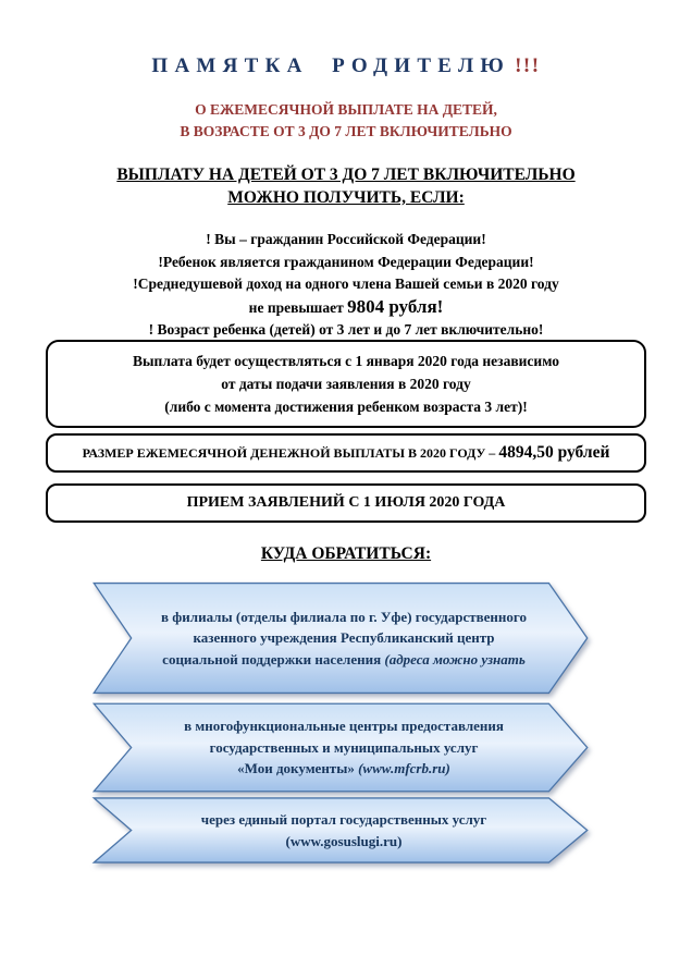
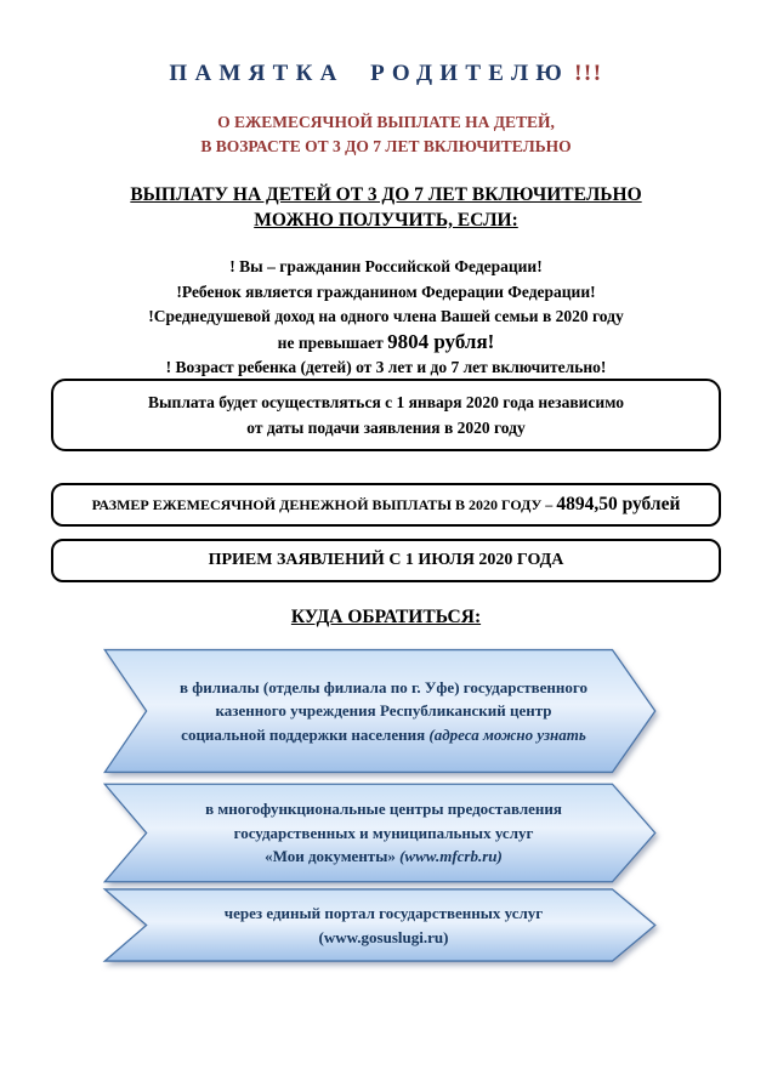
  ПАМЯТКА РОДИТЕЛЮ !!!
  О ЕЖЕМЕСЯЧНОЙ ВЫПЛАТЕ НА ДЕТЕЙ,
  В ВОЗРАСТЕ ОТ 3 ДО 7 ЛЕТ ВКЛЮЧИТЕЛЬНО
  ВЫПЛАТУ НА ДЕТЕЙ ОТ 3 ДО 7 ЛЕТ ВКЛЮЧИТЕЛЬНО
  МОЖНО ПОЛУЧИТЬ, ЕСЛИ:
  ! Вы – гражданин Российской Федерации!
  !Ребенок является гражданином Федерации Федерации!
  !Среднедушевой доход на одного члена Вашей семьи в 2020 году
  не превышает 9804 рубля!
  ! Возраст ребенка (детей) от 3 лет и до 7 лет включительно!
  Выплата будет осуществляться с 1 января 2020 года независимо
  от даты подачи заявления в 2020 году
- (либо с момента достижения ребенком возраста 3 лет)!
  РАЗМЕР ЕЖЕМЕСЯЧНОЙ ДЕНЕЖНОЙ ВЫПЛАТЫ В 2020 ГОДУ – 4894,50 рублей
  ПРИЕМ ЗАЯВЛЕНИЙ С 1 ИЮЛЯ 2020 ГОДА
  КУДА ОБРАТИТЬСЯ:
  в филиалы (отделы филиала по г. Уфе) государственного
  казенного учреждения Республиканский центр
  социальной поддержки населения (адреса можно узнать
  в многофункциональные центры предоставления
  государственных и муниципальных услуг
  «Мои документы» (www.mfcrb.ru)
  через единый портал государственных услуг
  (www.gosuslugi.ru)
